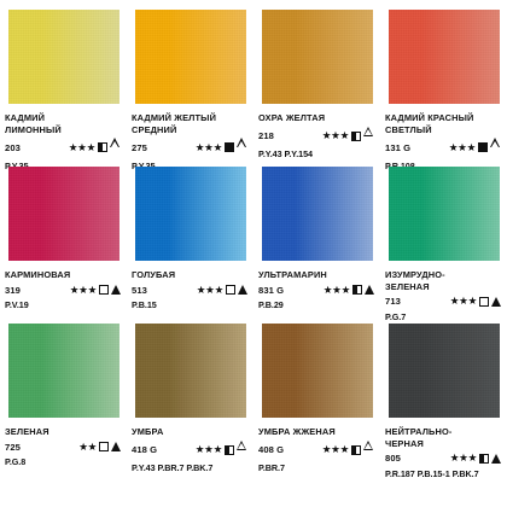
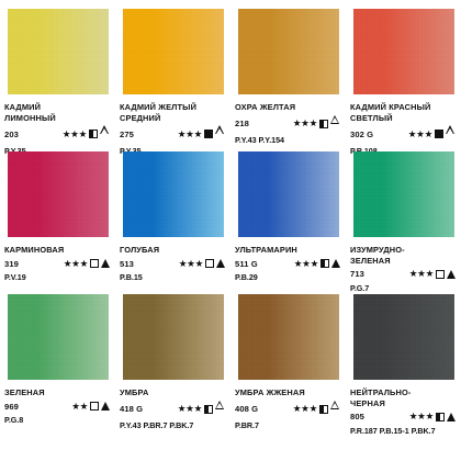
  КАДМИЙ
  ЛИМОННЫЙ
  203
  ★★★
  КАДМИЙ ЖЕЛТЫЙ
  СРЕДНИЙ
  275
  ★★★
  ОХРА ЖЕЛТАЯ
  218
  ★★★
  P.Y.43 P.Y.154
  КАДМИЙ КРАСНЫЙ
  СВЕТЛЫЙ
- 131 G
+ 302 G
  ★★★
  КАРМИНОВАЯ
  319
  ★★★
  P.V.19
  ГОЛУБАЯ
  513
  ★★★
  P.B.15
  УЛЬТРАМАРИН
- 831 G
+ 511 G
  ★★★
  P.B.29
  ИЗУМРУДНО-
  ЗЕЛЕНАЯ
  713
  ★★★
  P.G.7
  ЗЕЛЕНАЯ
- 725
+ 969
  ★★
  P.G.8
  УМБРА
  418 G
  ★★★
  P.Y.43 P.BR.7 P.BK.7
  УМБРА ЖЖЕНАЯ
  408 G
  ★★★
  P.BR.7
  НЕЙТРАЛЬНО-
  ЧЕРНАЯ
  805
  ★★★
  P.R.187 P.B.15-1 P.BK.7
